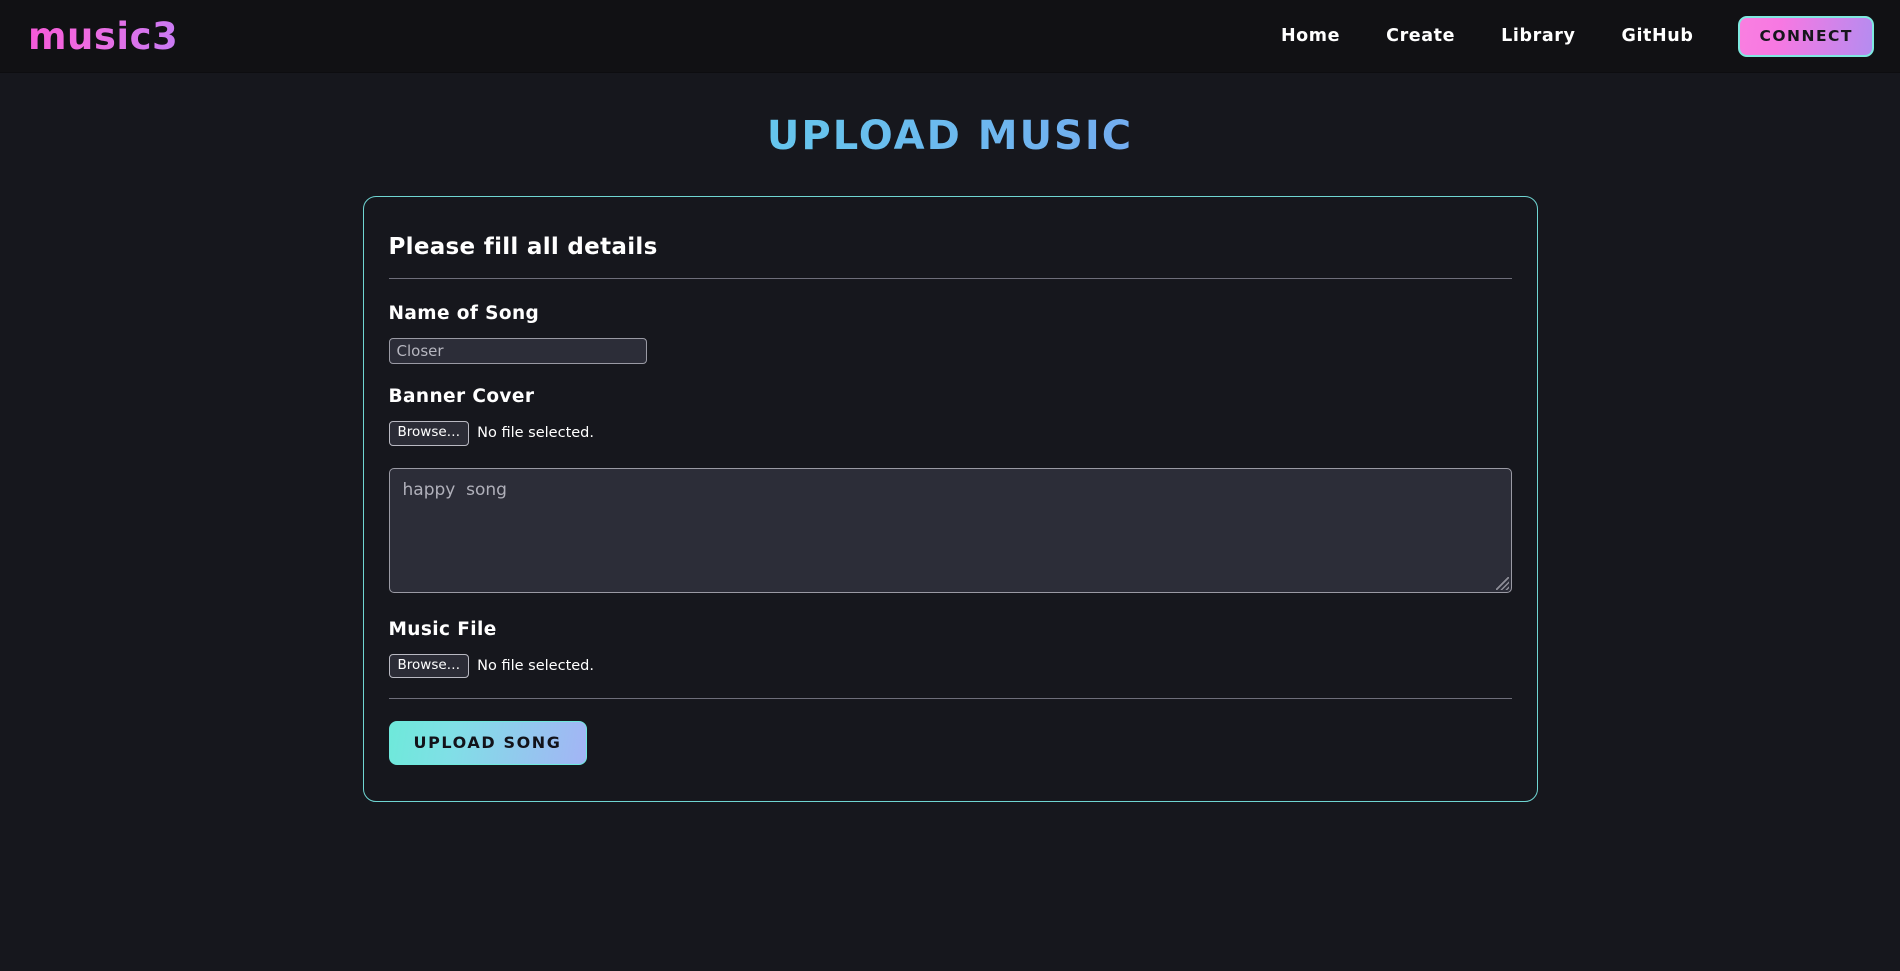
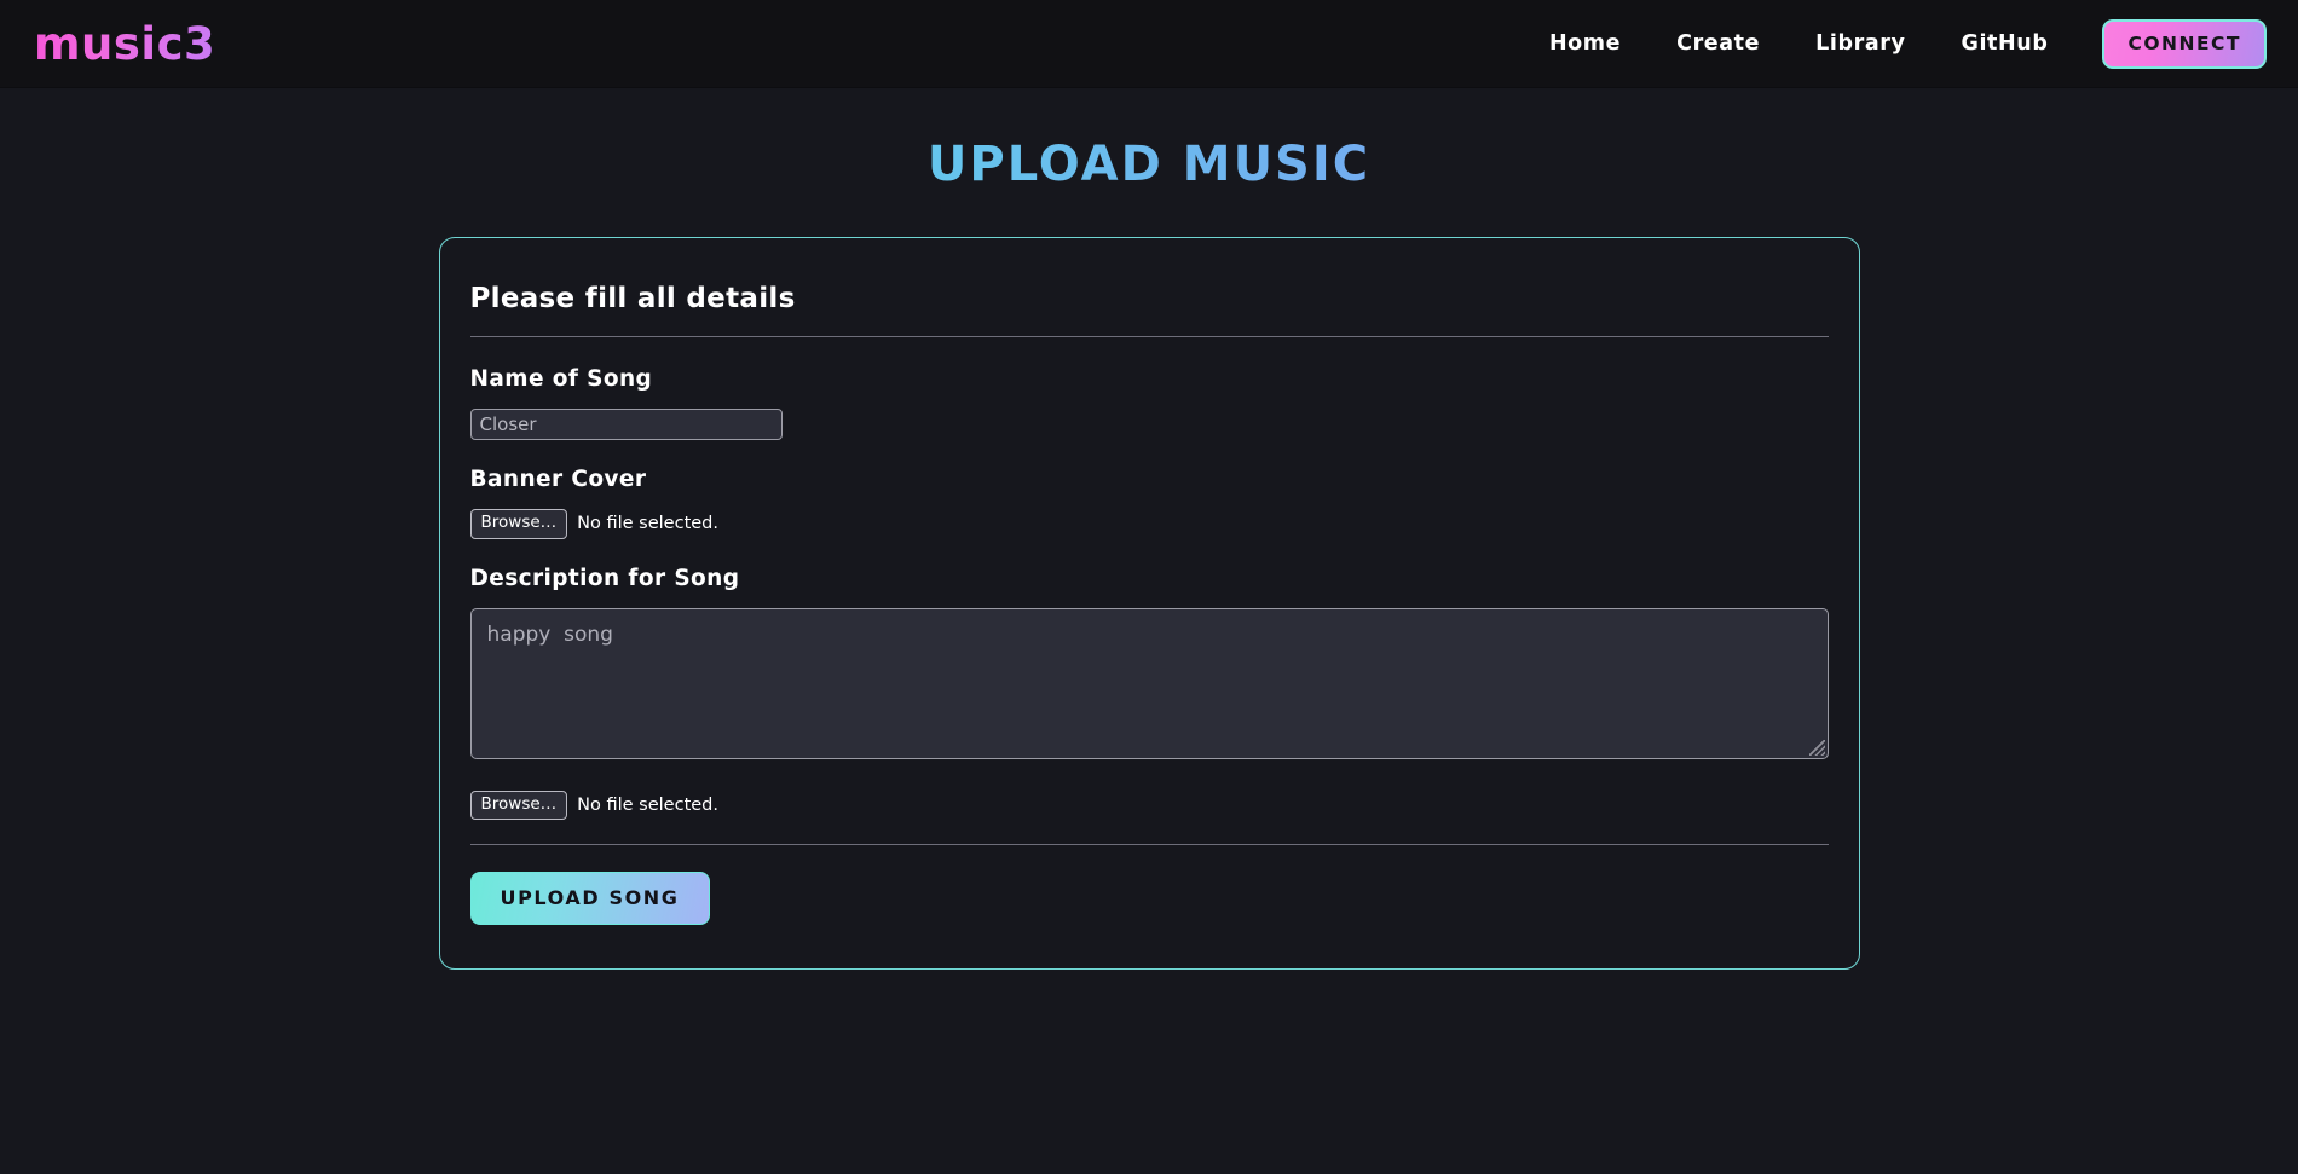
  music3
  Home
  Create
  Library
  GitHub
  CONNECT
  UPLOAD MUSIC
  Please fill all details
  Name of Song
  Closer
  Banner Cover
  Browse…
  No file selected.
+ Description for Song
  happy song
- Music File
  Browse…
  No file selected.
  UPLOAD SONG
